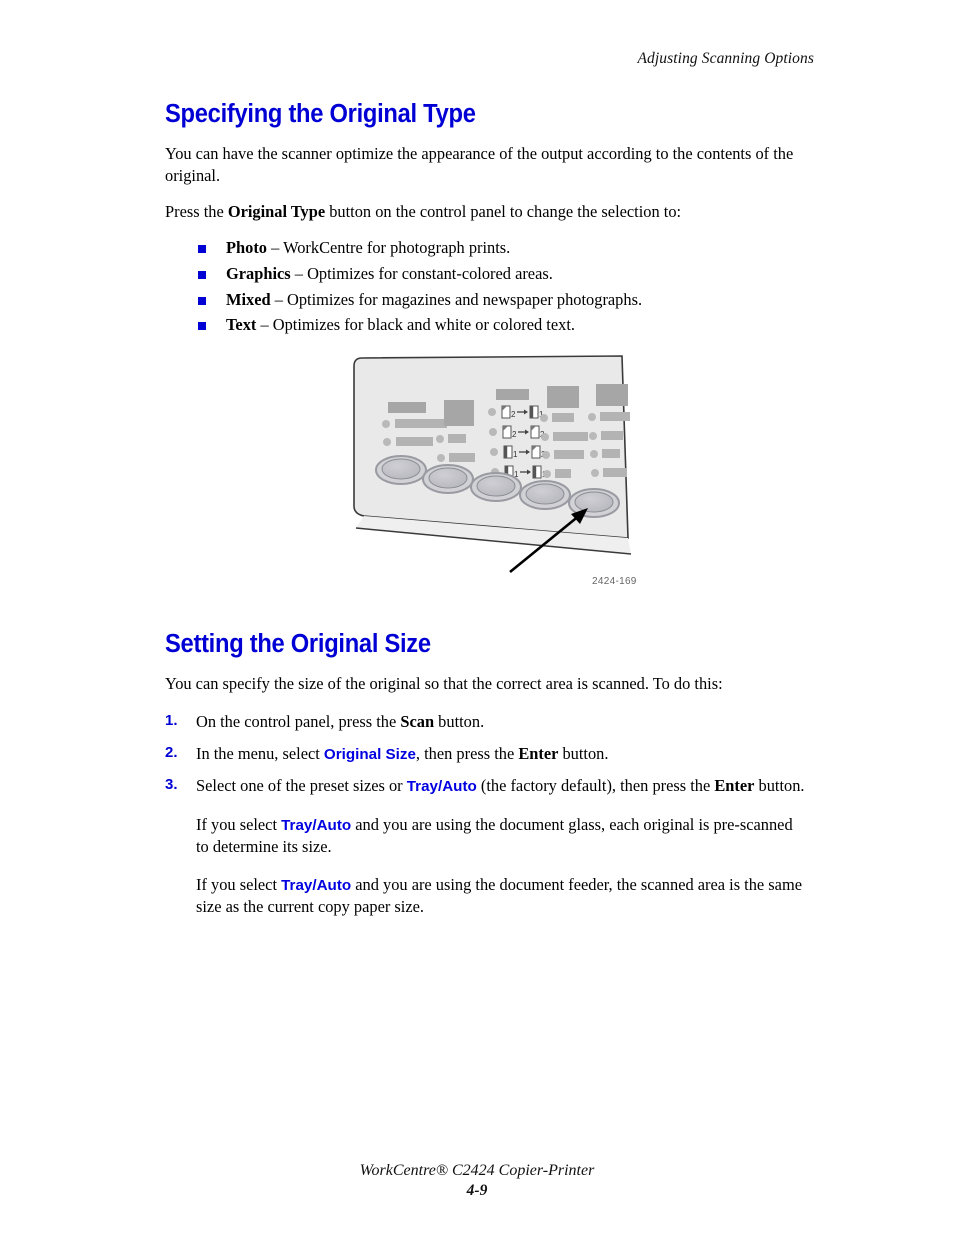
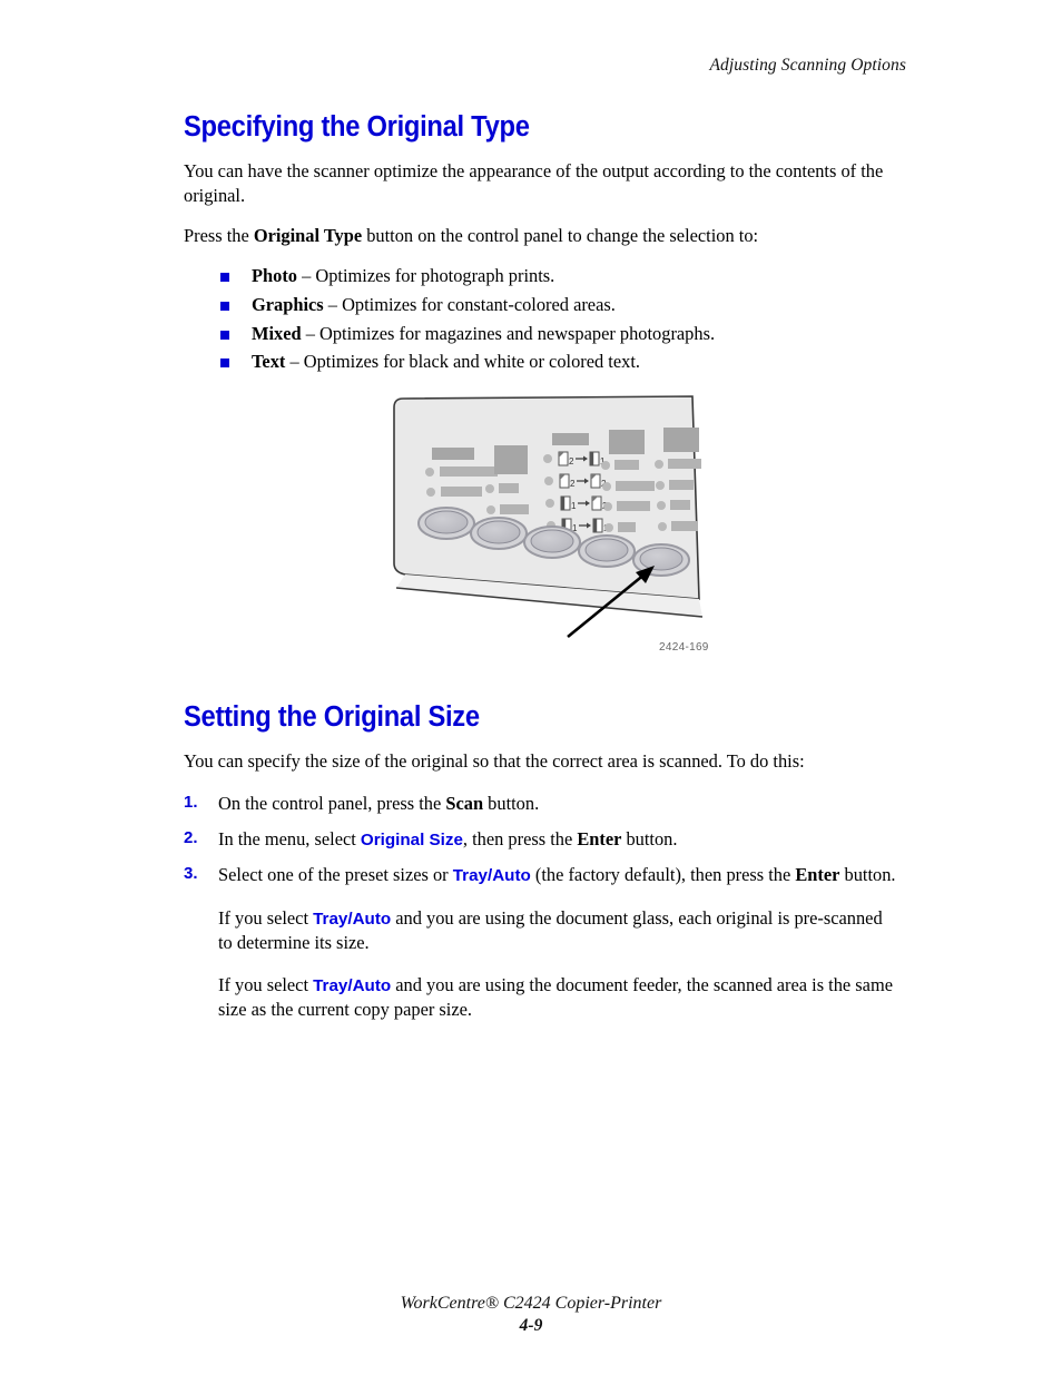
  Adjusting Scanning Options
  Specifying the Original Type
  You can have the scanner optimize the appearance of the output according to the contents of the original.
  Press the Original Type button on the control panel to change the selection to:
- Photo – WorkCentre for photograph prints.
+ Photo – Optimizes for photograph prints.
  Graphics – Optimizes for constant-colored areas.
  Mixed – Optimizes for magazines and newspaper photographs.
  Text – Optimizes for black and white or colored text.
  2
  1
  2
  1
  1
  2424-169
  Setting the Original Size
  You can specify the size of the original so that the correct area is scanned. To do this:
  1.
  On the control panel, press the Scan button.
  2.
  In the menu, select Original Size, then press the Enter button.
  3.
  Select one of the preset sizes or Tray/Auto (the factory default), then press the Enter button.
  If you select Tray/Auto and you are using the document glass, each original is pre-scanned to determine its size.
  If you select Tray/Auto and you are using the document feeder, the scanned area is the same size as the current copy paper size.
  WorkCentre® C2424 Copier-Printer
  4-9
